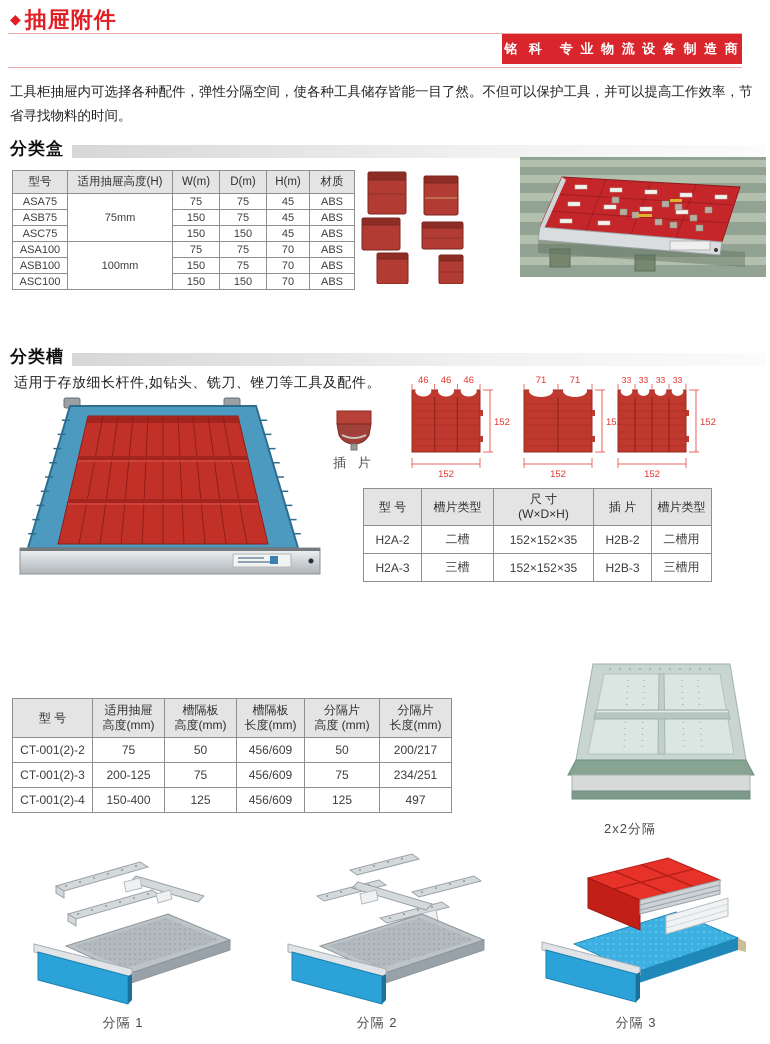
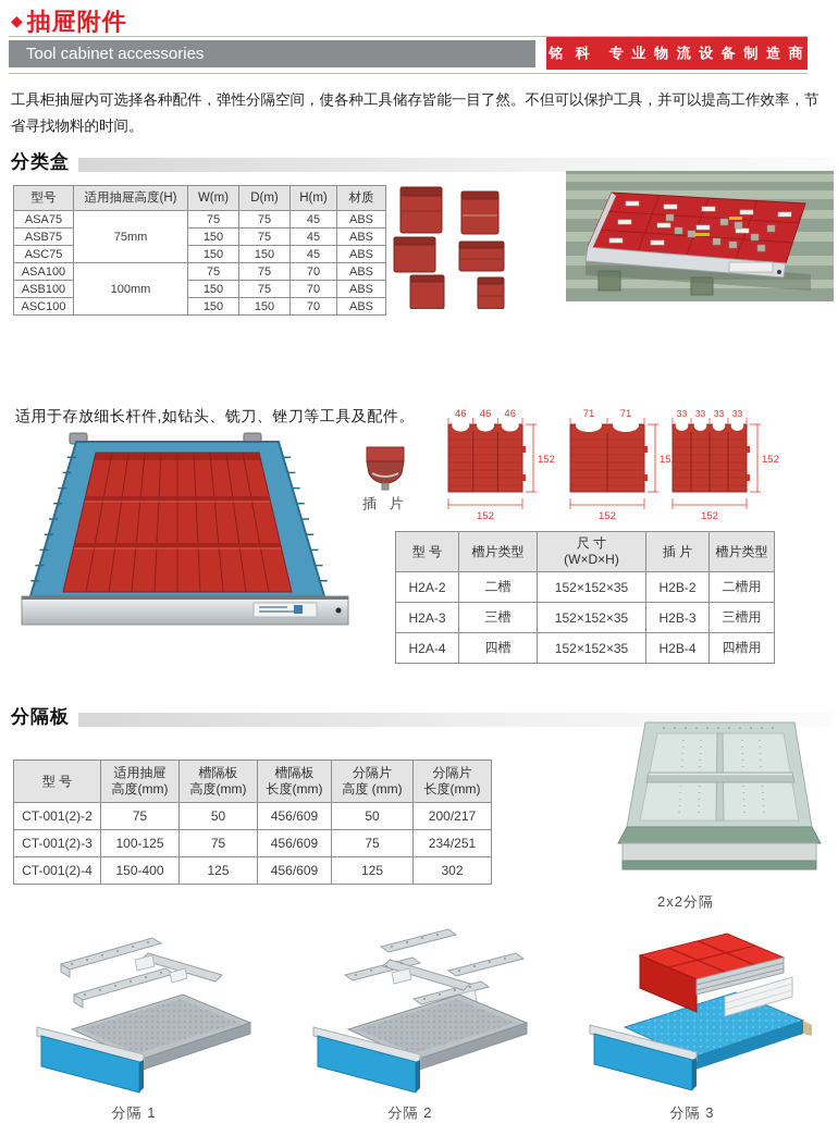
  ◆ 抽屉附件
+ Tool cabinet accessories
  铭 科
  专 业 物 流 设 备 制 造 商
  工具柜抽屉内可选择各种配件，弹性分隔空间，使各种工具储存皆能一目了然。不但可以保护工具，并可以提高工作效率，节省寻找物料的时间。
  分类盒
  型号	适用抽屉高度(H)	W(m)	D(m)	H(m)	材质
  ASA75	75mm	75	75	45	ABS
  ASB75	150	75	45	ABS
  ASC75	150	150	45	ABS
  ASA100	100mm	75	75	70	ABS
  ASB100	150	75	70	ABS
  ASC100	150	150	70	ABS
- 分类槽
  适用于存放细长杆件,如钻头、铣刀、锉刀等工具及配件。
  插 片
  46
  46
  46
  152
  152
  71
  71
  152
  33
  33
  33
  33
  152
  152
  型 号	槽片类型	尺 寸 (W×D×H)	插 片	槽片类型
  H2A-2	二槽	152×152×35	H2B-2	二槽用
  H2A-3	三槽	152×152×35	H2B-3	三槽用
+ H2A-4	四槽	152×152×35	H2B-4	四槽用
+ 分隔板
  型 号	适用抽屉 高度(mm)	槽隔板 高度(mm)	槽隔板 长度(mm)	分隔片 高度 (mm)	分隔片 长度(mm)
  CT-001(2)-2	75	50	456/609	50	200/217
- CT-001(2)-3	200-125	75	456/609	75	234/251
+ CT-001(2)-3	100-125	75	456/609	75	234/251
- CT-001(2)-4	150-400	125	456/609	125	497
+ CT-001(2)-4	150-400	125	456/609	125	302
  2x2分隔
  分隔 1
  分隔 2
  分隔 3
